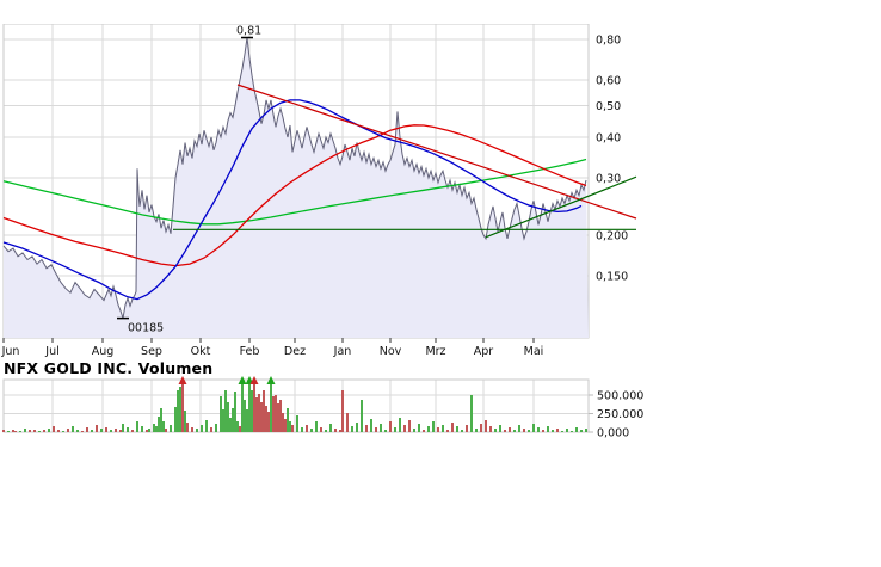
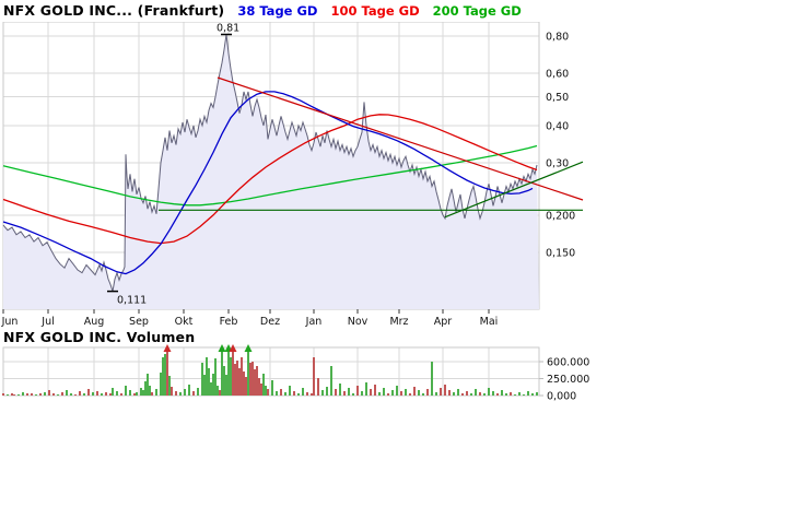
+ NFX GOLD INC... (Frankfurt)
+ 38 Tage GD
+ 100 Tage GD
+ 200 Tage GD
  0,81
- 00185
+ 0,111
  0,80
  0,60
  0,50
  0,40
  0,30
  0,200
  0,150
  Jun
  Jul
  Aug
  Sep
  Okt
  Feb
  Dez
  Jan
  Nov
  Mrz
  Apr
  Mai
  NFX GOLD INC. Volumen
- 500.000
+ 600.000
  250.000
  0,000
